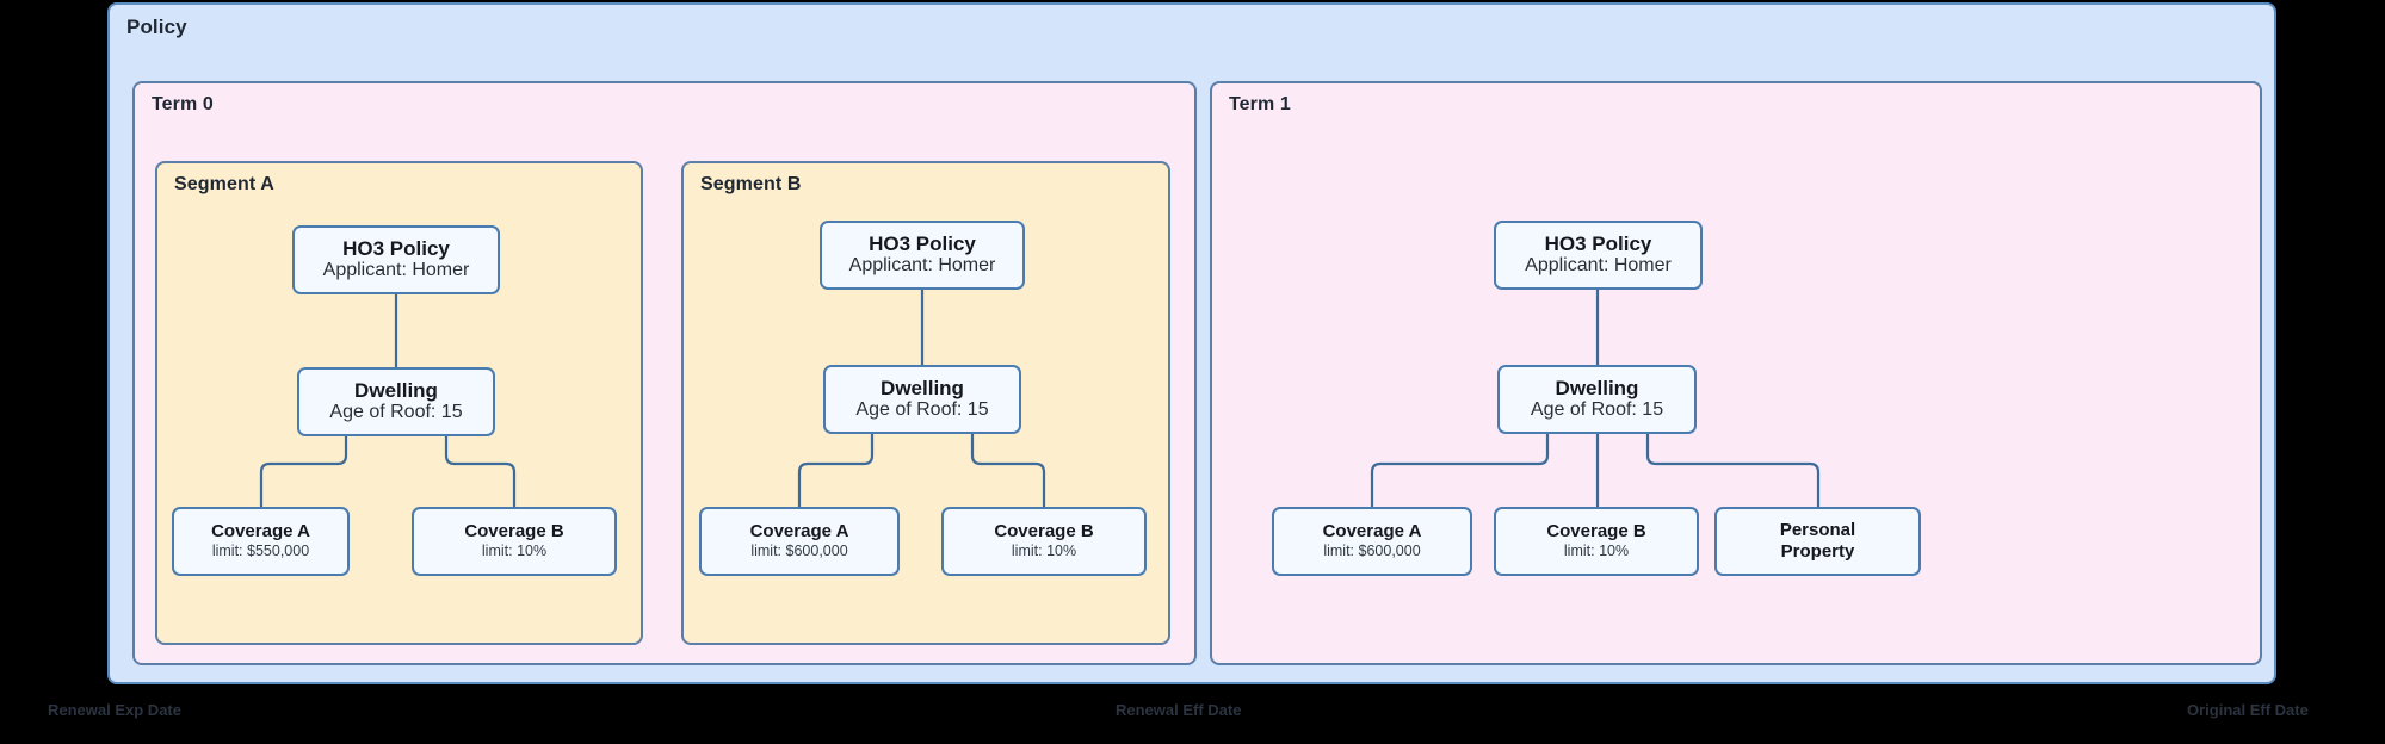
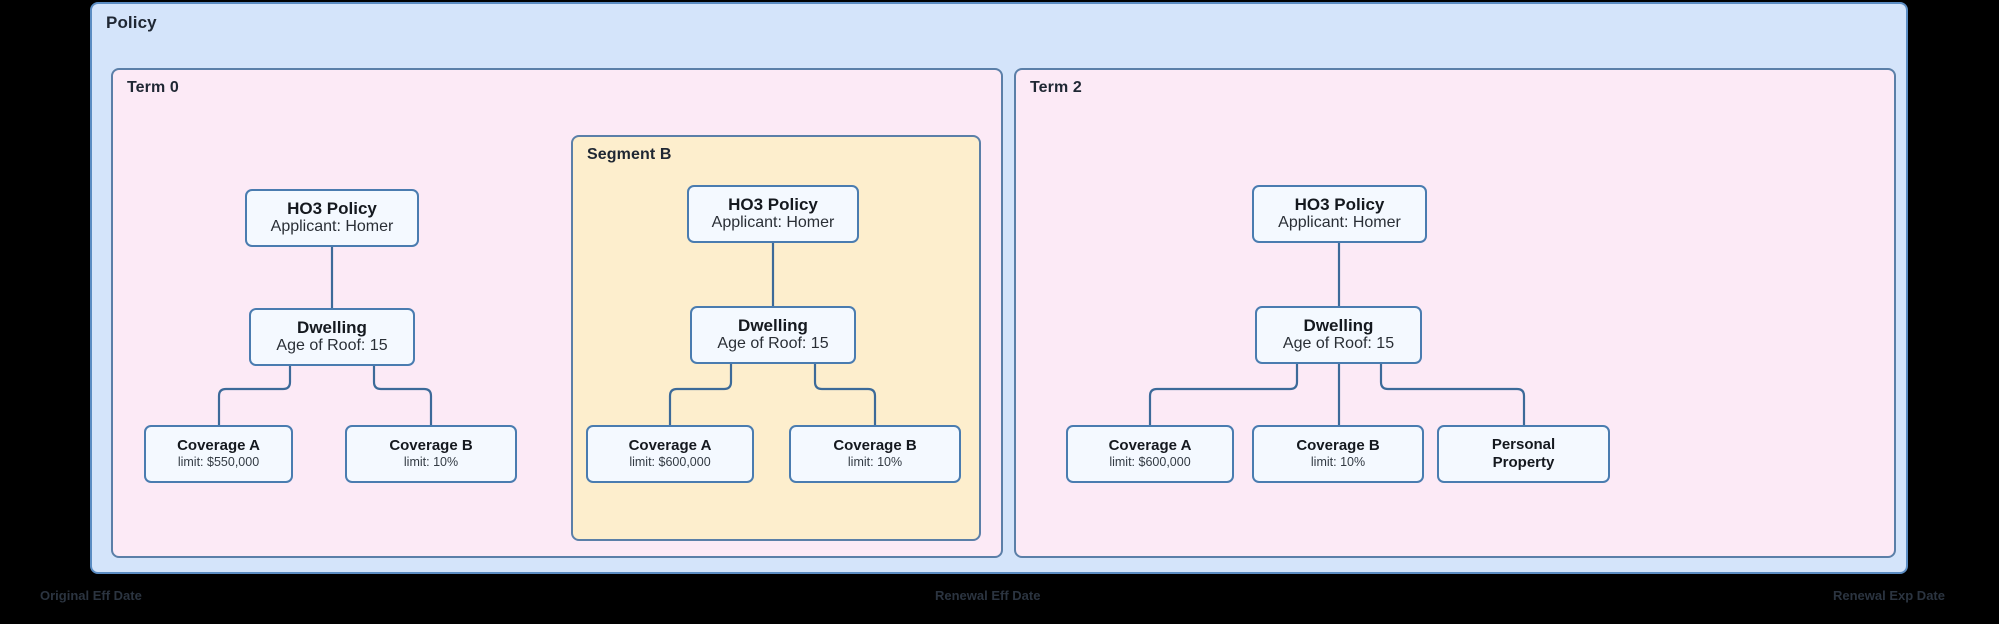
  Policy
  Term 0
- Segment A
  HO3 Policy
  Applicant: Homer
  Dwelling
  Age of Roof: 15
  Coverage A
  limit: $550,000
  Coverage B
  limit: 10%
  Segment B
  HO3 Policy
  Applicant: Homer
  Dwelling
  Age of Roof: 15
  Coverage A
  limit: $600,000
  Coverage B
  limit: 10%
- Term 1
+ Term 2
  HO3 Policy
  Applicant: Homer
  Dwelling
  Age of Roof: 15
  Coverage A
  limit: $600,000
  Coverage B
  limit: 10%
  Personal
  Property
- Renewal Exp Date
+ Original Eff Date
  Renewal Eff Date
- Original Eff Date
+ Renewal Exp Date
